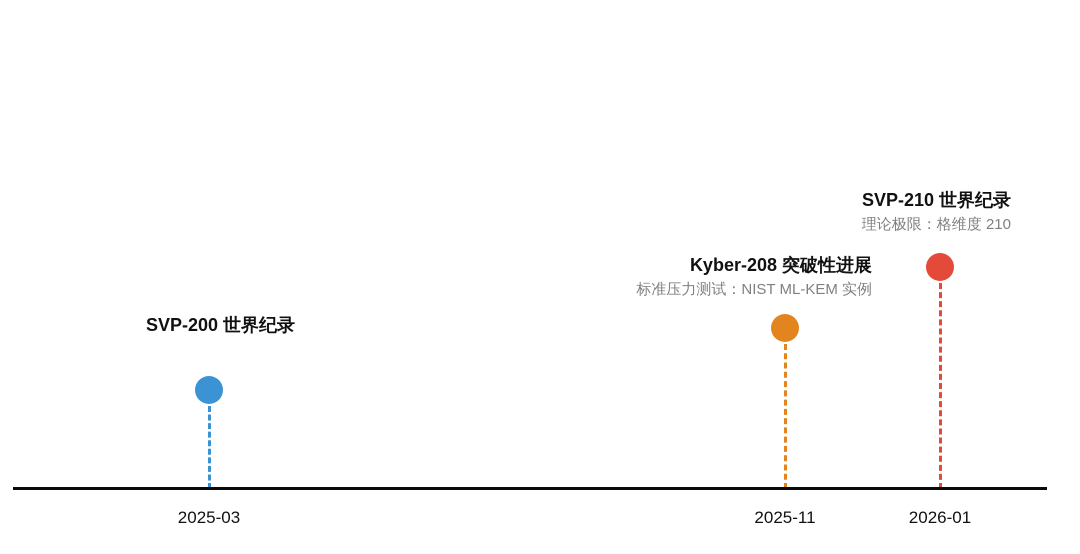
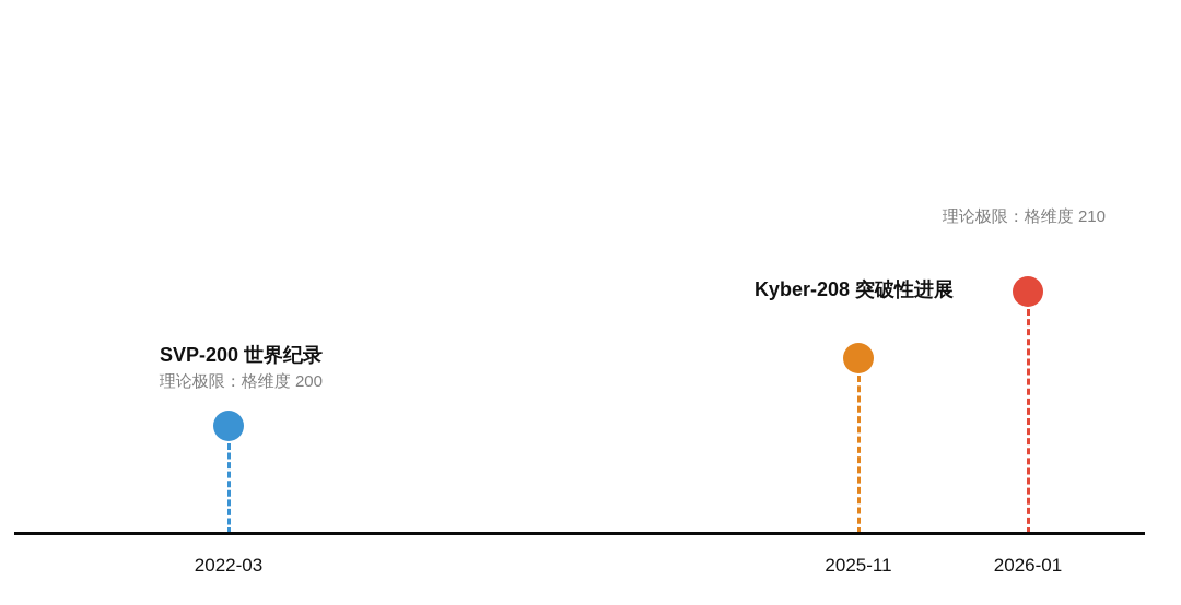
  SVP-200 世界纪录
+ 理论极限：格维度 200
  Kyber-208 突破性进展
- 标准压力测试：NIST ML-KEM 实例
- SVP-210 世界纪录
  理论极限：格维度 210
- 2025-03
+ 2022-03
  2025-11
  2026-01
